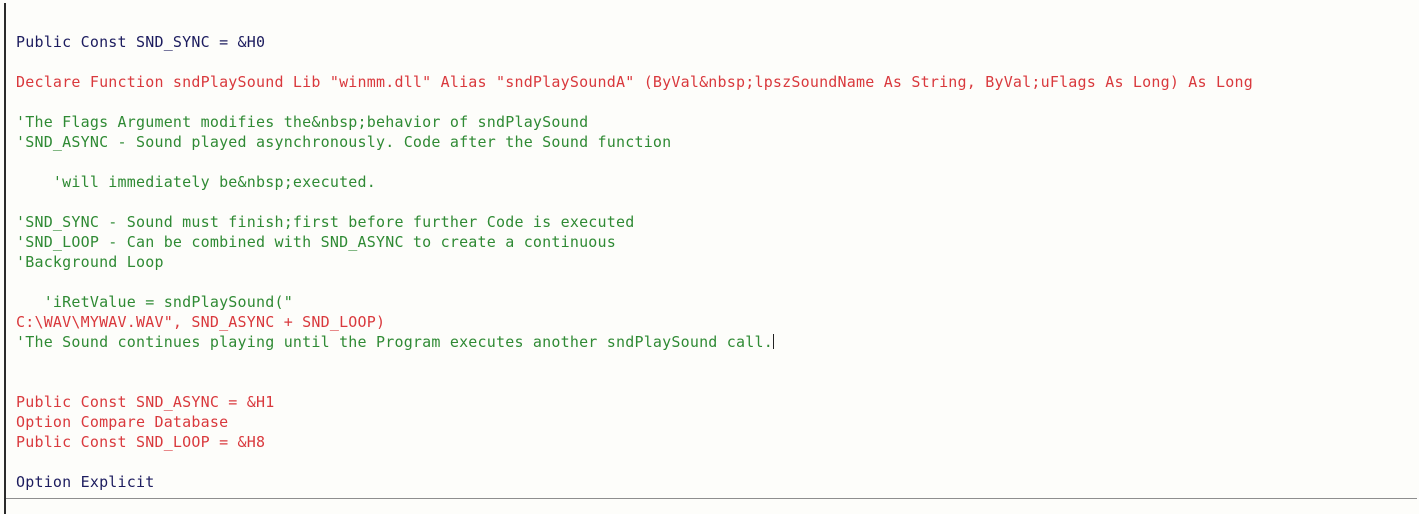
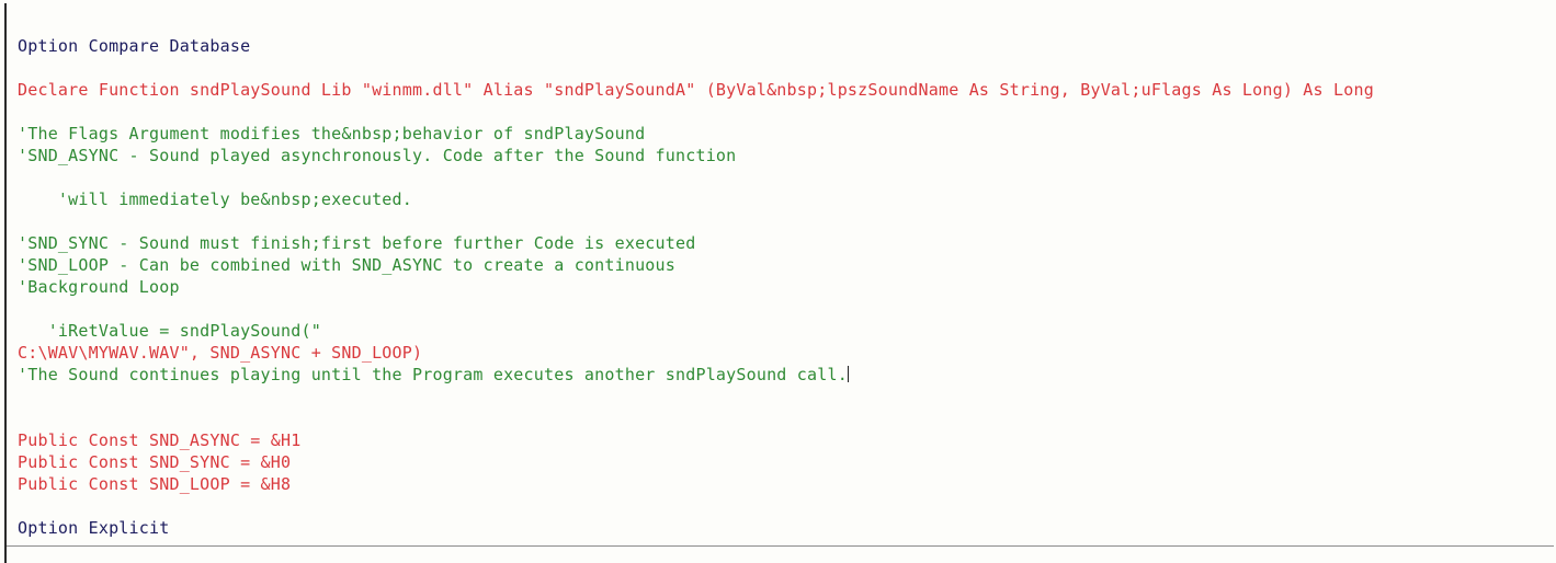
- Public Const SND_SYNC = &H0
+ Option Compare Database
  Declare Function sndPlaySound Lib "winmm.dll" Alias "sndPlaySoundA" (ByVal&nbsp;lpszSoundName As String, ByVal;uFlags As Long) As Long
  'The Flags Argument modifies the&nbsp;behavior of sndPlaySound
  'SND_ASYNC - Sound played asynchronously. Code after the Sound function
  'will immediately be&nbsp;executed.
  'SND_SYNC - Sound must finish;first before further Code is executed
  'SND_LOOP - Can be combined with SND_ASYNC to create a continuous
  'Background Loop
  'iRetValue = sndPlaySound("
  C:\WAV\MYWAV.WAV", SND_ASYNC + SND_LOOP)
  'The Sound continues playing until the Program executes another sndPlaySound call.
  Public Const SND_ASYNC = &H1
- Option Compare Database
+ Public Const SND_SYNC = &H0
  Public Const SND_LOOP = &H8
  Option Explicit
